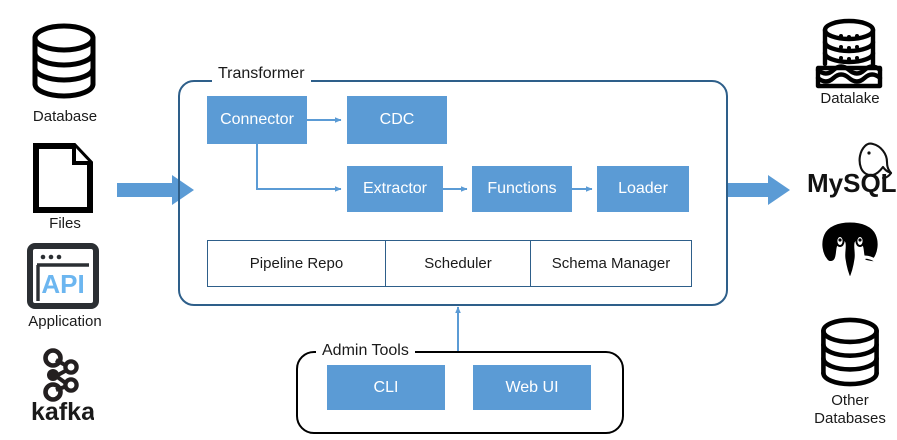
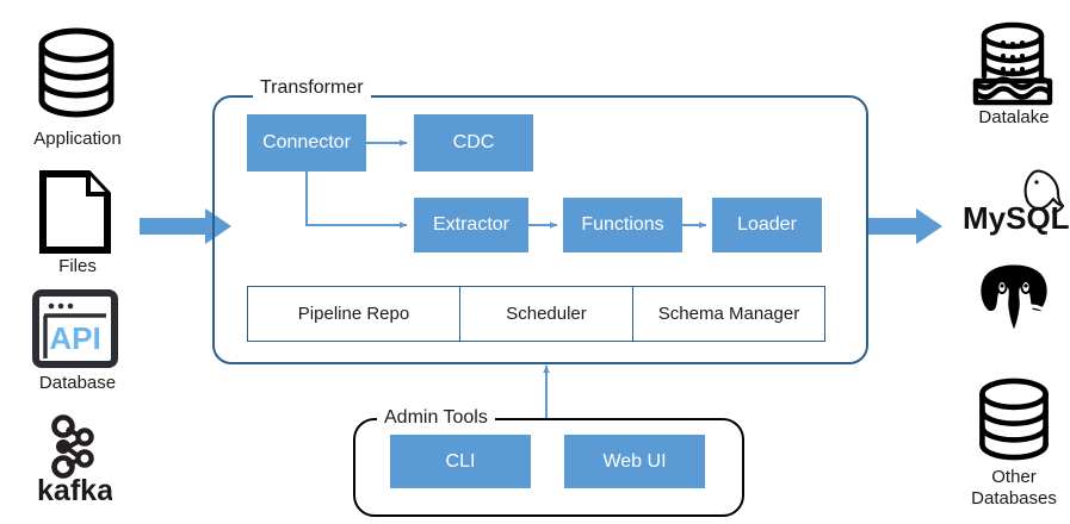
  Transformer
  Connector
  CDC
  Extractor
  Functions
  Loader
  Pipeline Repo
  Scheduler
  Schema Manager
  Admin Tools
  CLI
  Web UI
- Database
+ Application
  Files
  API
- Application
+ Database
  kafka
  Datalake
  MySQL
  Other
  Databases
